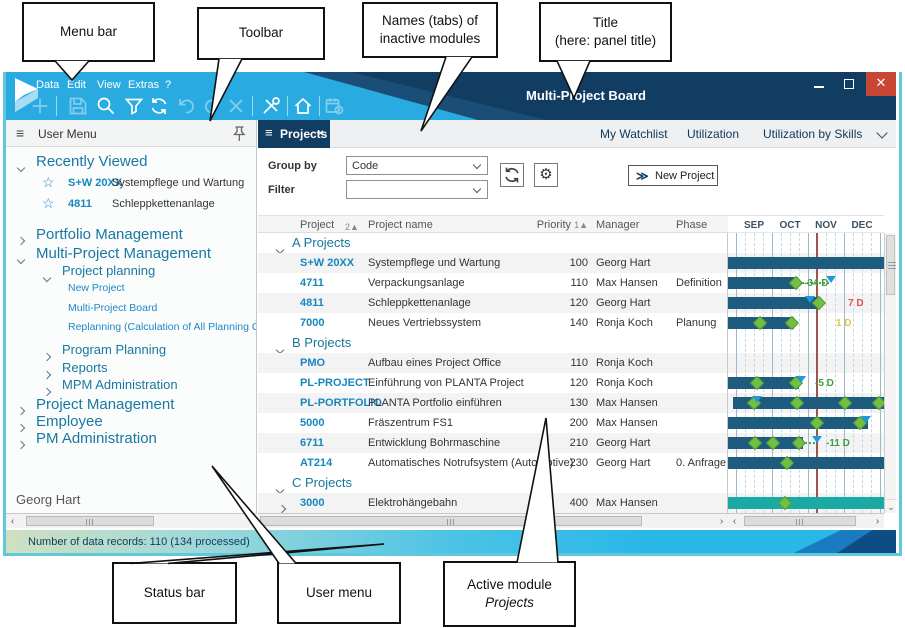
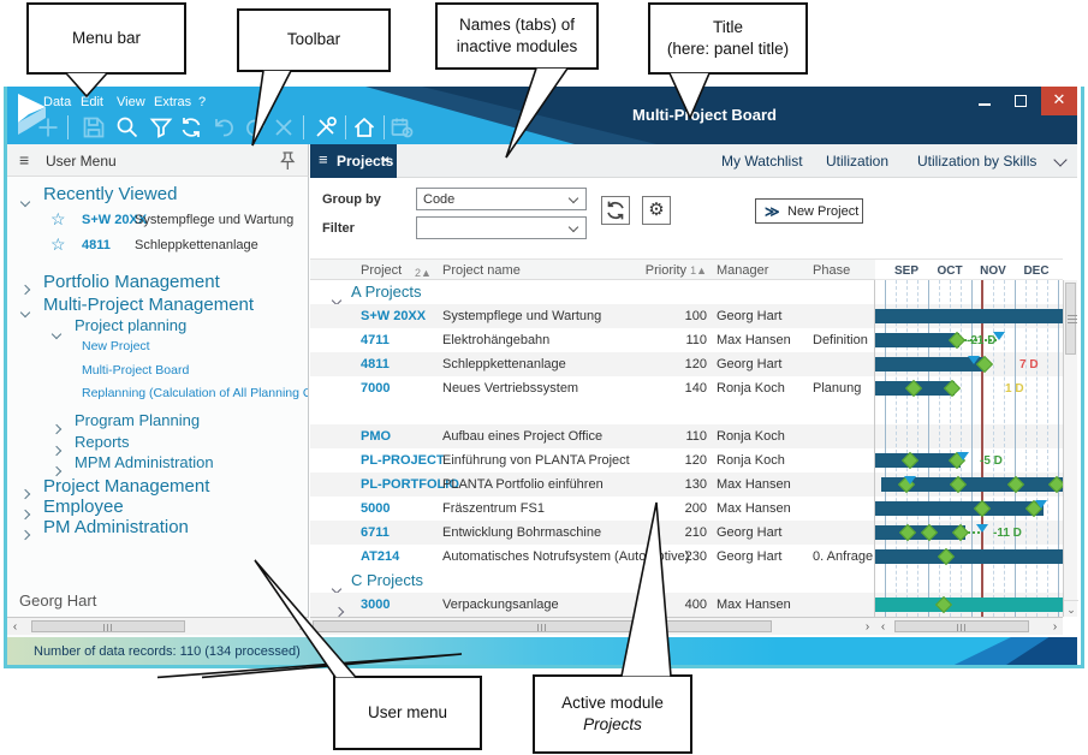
  Data
  Edit
  View
  Extras
  ?
  Multi-Project Board
  ✕
  ≡
  Projects
  ×
  My Watchlist
  Utilization
  Utilization by Skills
  ≡
  User Menu
  Recently Viewed
  ☆
  S+W 20XX
  Systempflege und Wartung
  ☆
  4811
  Schleppkettenanlage
  Portfolio Management
  Multi-Project Management
  Project planning
  New Project
  Multi-Project Board
  Replanning (Calculation of All Planning O
  Program Planning
  Reports
  MPM Administration
  Project Management
  Employee
  PM Administration
  Georg Hart
  Group by
  Code
  Filter
  ⚙
  ≫
  New Project
  Project
  2▲
  Project name
  Priority 1▲
  Manager
  Phase
  A Projects
  S+W 20XX
  Systempflege und Wartung
  100
  Georg Hart
  4711
- Verpackungsanlage
+ Elektrohängebahn
  110
  Max Hansen
  Definition
  4811
  Schleppkettenanlage
  120
  Georg Hart
  7000
  Neues Vertriebssystem
  140
  Ronja Koch
  Planung
- B Projects
  PMO
  Aufbau eines Project Office
  110
  Ronja Koch
  PL-PROJECT
  Einführung von PLANTA Project
  120
  Ronja Koch
  PL-PORTFOLIO
  PLANTA Portfolio einführen
  130
  Max Hansen
  5000
  Fräszentrum FS1
  200
  Max Hansen
  6711
  Entwicklung Bohrmaschine
  210
  Georg Hart
  AT214
  Automatisches Notrufsystem (Autotive)
  230
  Georg Hart
  0. Anfrage
  C Projects
  3000
- Elektrohängebahn
+ Verpackungsanlage
  400
  Max Hansen
  SEP
  OCT
  NOV
  DEC
- -34 D
+ -21 D
  7 D
  1 D
  -5 D
  -11 D
  ⌄
  ‹
  ›
  ‹
  ›
  Number of data records: 110 (134 processed)
  Menu bar
  Toolbar
  Names (tabs) of
  inactive modules
  Title
  (here: panel title)
- Status bar
  User menu
  Active module
  Projects
